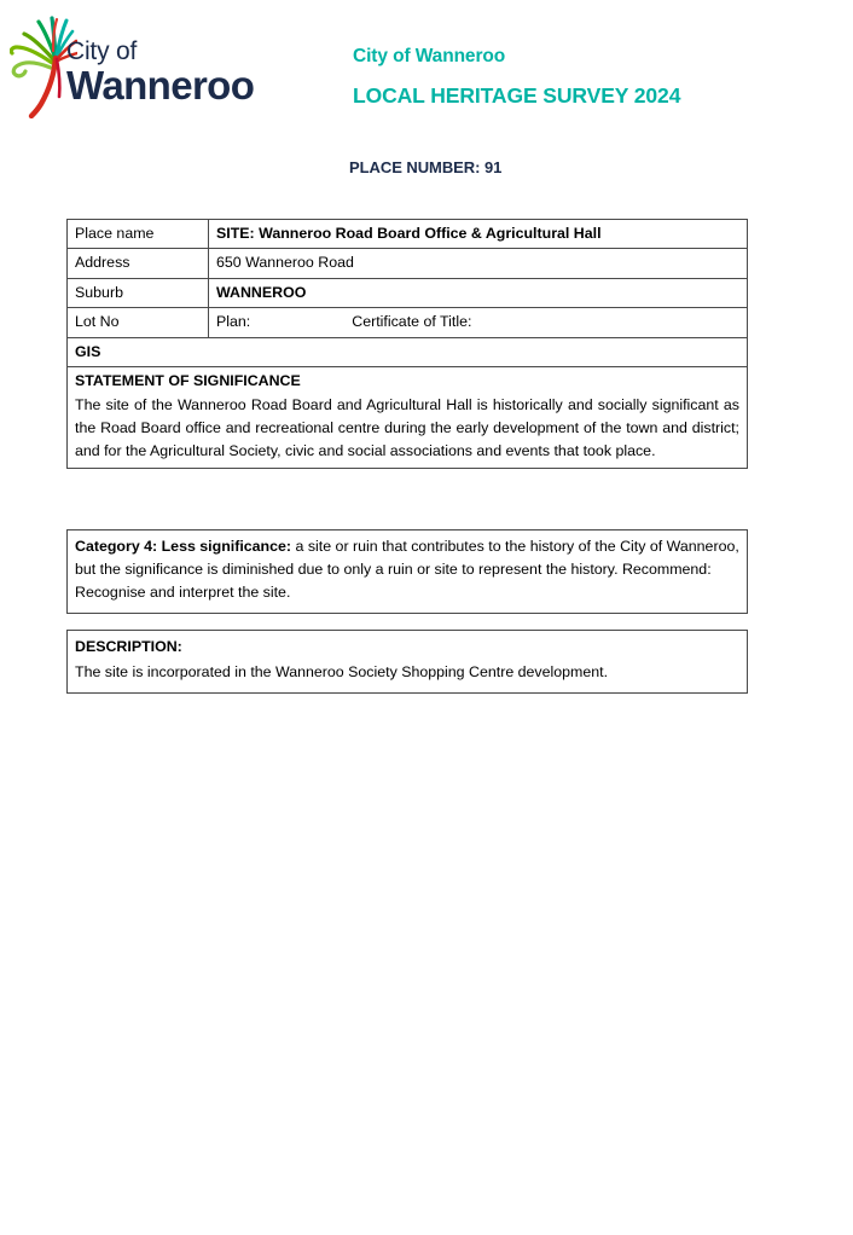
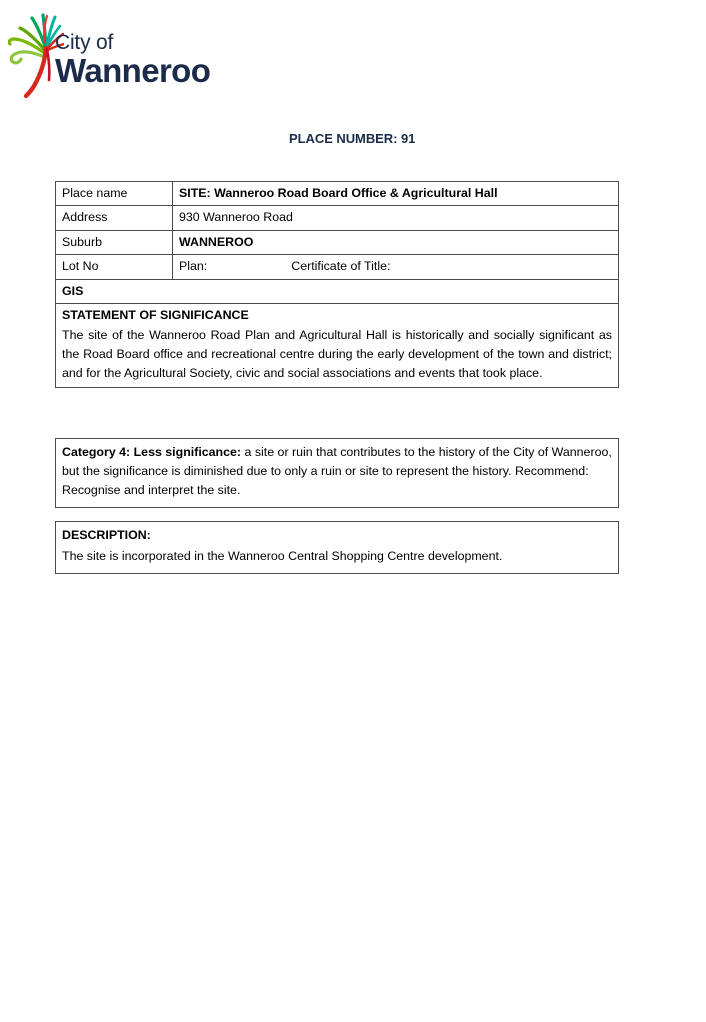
  City of
  Wanneroo
- City of Wanneroo
- LOCAL HERITAGE SURVEY 2024
  PLACE NUMBER: 91
  Place name	SITE: Wanneroo Road Board Office & Agricultural Hall
- Address	650 Wanneroo Road
+ Address	930 Wanneroo Road
  Suburb	WANNEROO
  Lot No	Plan: Certificate of Title:
  GIS
- STATEMENT OF SIGNIFICANCE The site of the Wanneroo Road Board and Agricultural Hall is historically and socially significant as the Road Board office and recreational centre during the early development of the town and district; and for the Agricultural Society, civic and social associations and events that took place.
+ STATEMENT OF SIGNIFICANCE The site of the Wanneroo Road Plan and Agricultural Hall is historically and socially significant as the Road Board office and recreational centre during the early development of the town and district; and for the Agricultural Society, civic and social associations and events that took place.
  Category 4: Less significance: a site or ruin that contributes to the history of the City of Wanneroo, but the significance is diminished due to only a ruin or site to represent the history. Recommend: Recognise and interpret the site.
  DESCRIPTION:
- The site is incorporated in the Wanneroo Society Shopping Centre development.
+ The site is incorporated in the Wanneroo Central Shopping Centre development.
